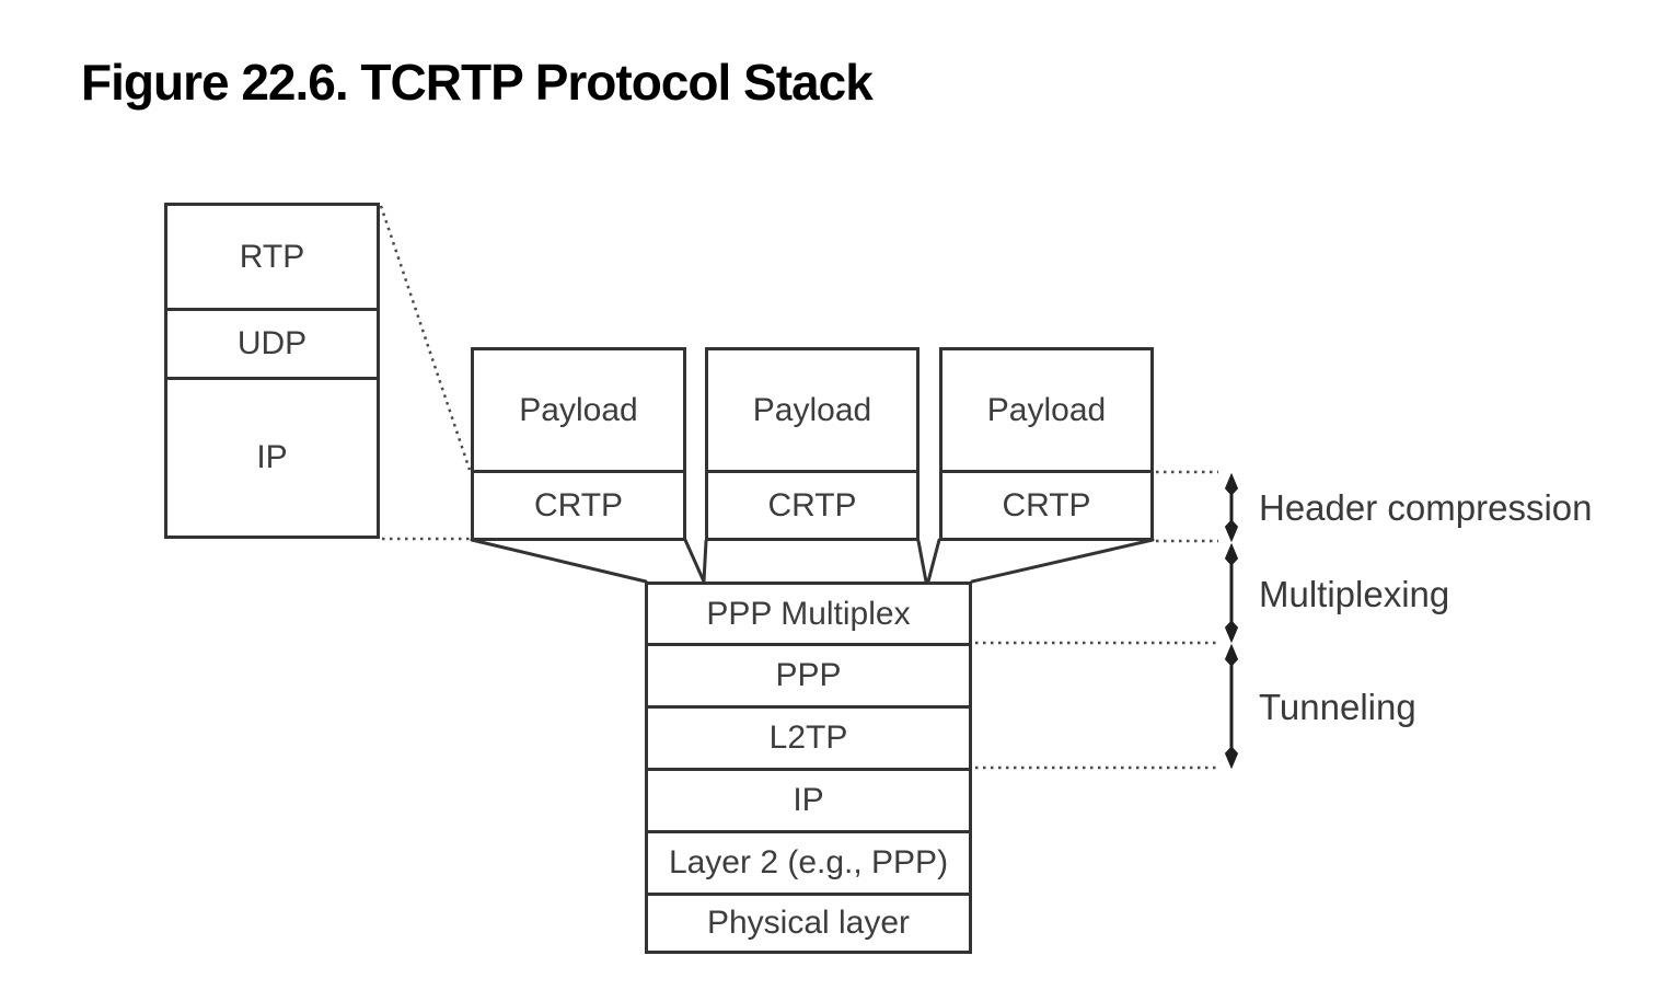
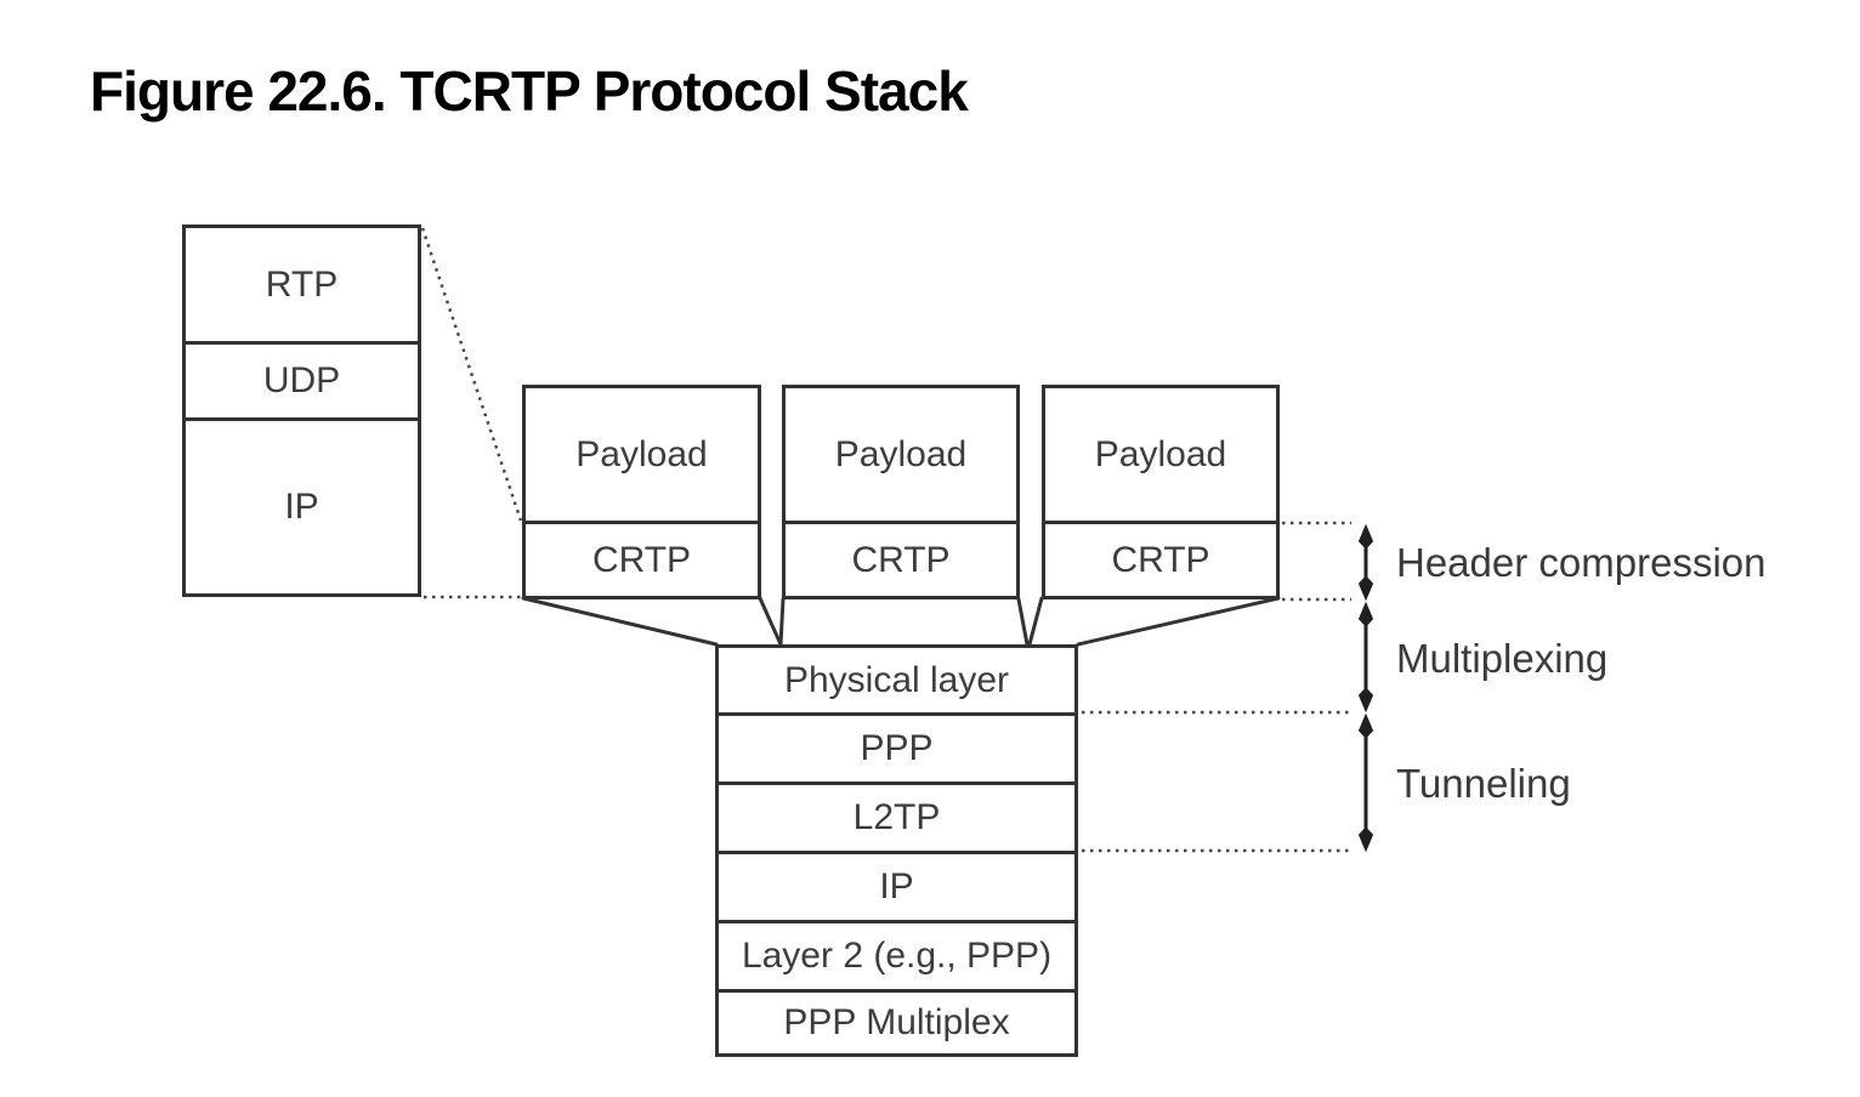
  Figure 22.6. TCRTP Protocol Stack
  RTP
  UDP
  IP
  Payload
  CRTP
  Payload
  CRTP
  Payload
  CRTP
- PPP Multiplex
+ Physical layer
  PPP
  L2TP
  IP
  Layer 2 (e.g., PPP)
- Physical layer
+ PPP Multiplex
  Header compression
  Multiplexing
  Tunneling
